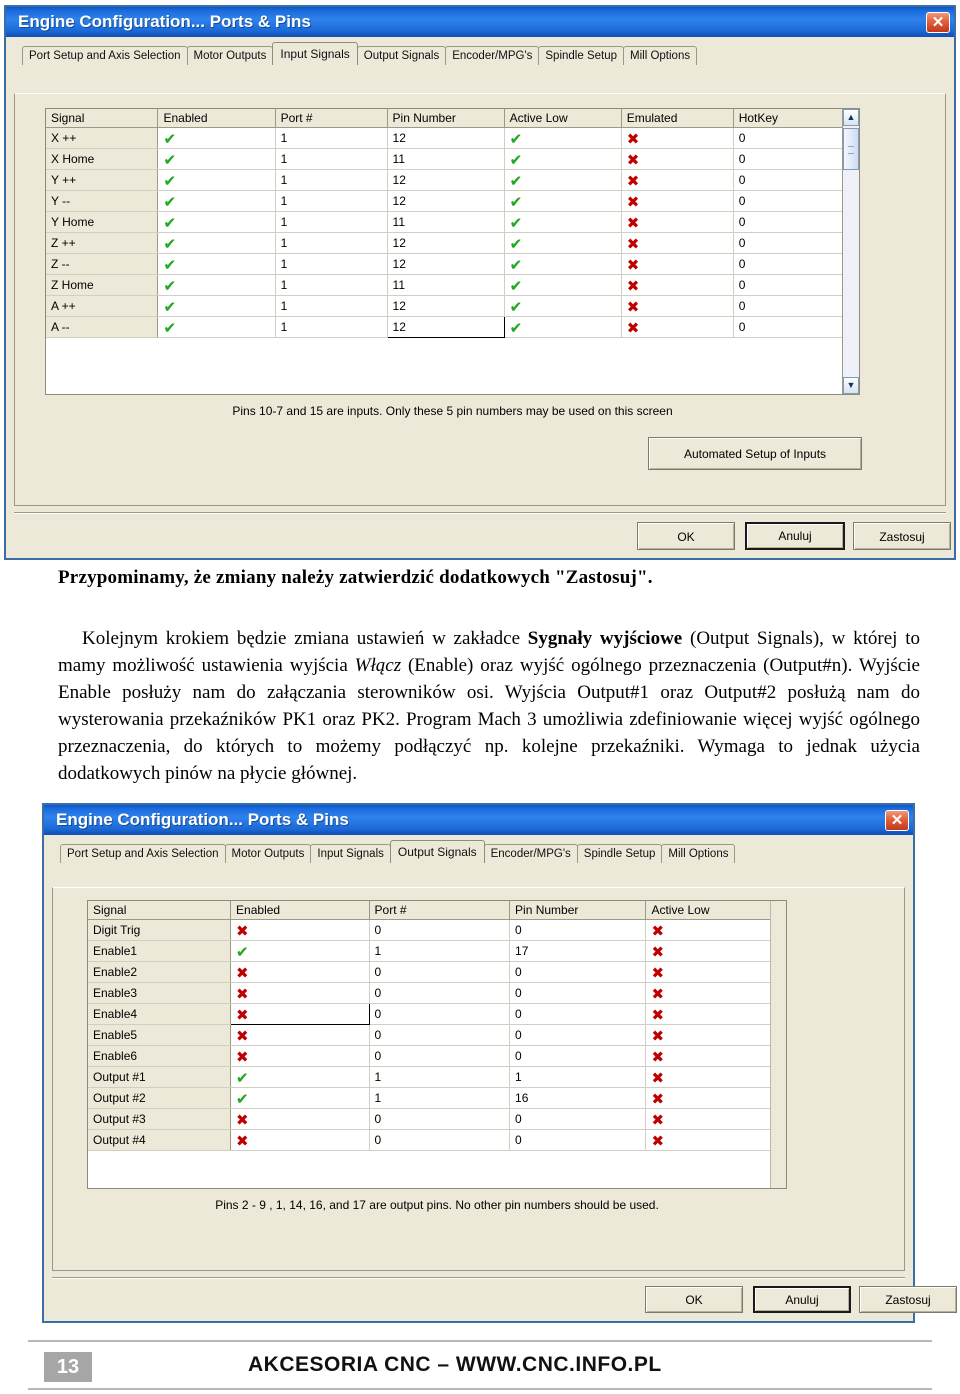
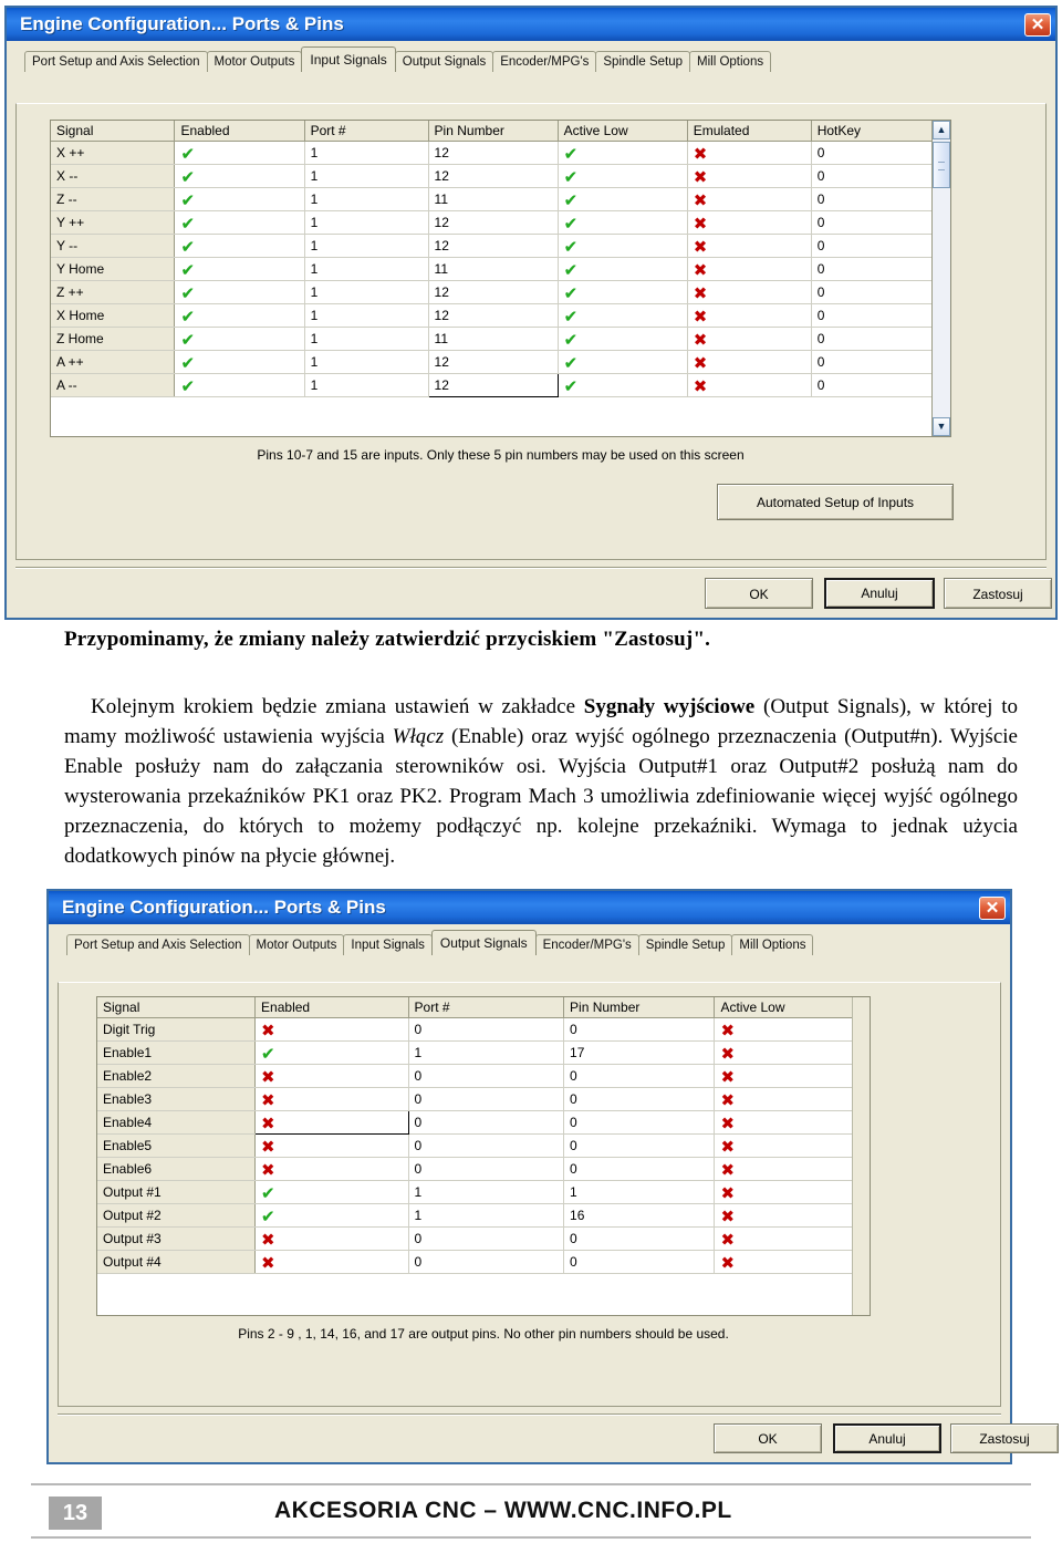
  Engine Configuration... Ports & Pins
  ✕
  Port Setup and Axis Selection
  Motor Outputs
  Input Signals
  Output Signals
  Encoder/MPG's
  Spindle Setup
  Mill Options
  Signal	Enabled	Port #	Pin Number	Active Low	Emulated	HotKey
  X ++	✔	1	12	✔	✖	0
+ X --	✔	1	12	✔	✖	0
- X Home	✔	1	11	✔	✖	0
+ Z --	✔	1	11	✔	✖	0
  Y ++	✔	1	12	✔	✖	0
  Y --	✔	1	12	✔	✖	0
  Y Home	✔	1	11	✔	✖	0
  Z ++	✔	1	12	✔	✖	0
- Z --	✔	1	12	✔	✖	0
+ X Home	✔	1	12	✔	✖	0
  Z Home	✔	1	11	✔	✖	0
  A ++	✔	1	12	✔	✖	0
  A --	✔	1	12	✔	✖	0
  ▲
  ▼
  Pins 10-7 and 15 are inputs. Only these 5 pin numbers may be used on this screen
  Automated Setup of Inputs
  OK
  Anuluj
  Zastosuj
- Przypominamy, że zmiany należy zatwierdzić dodatkowych "Zastosuj".
+ Przypominamy, że zmiany należy zatwierdzić przyciskiem "Zastosuj".
  Kolejnym krokiem będzie zmiana ustawień w zakładce Sygnały wyjściowe (Output Signals), w której to mamy możliwość ustawienia wyjścia Włącz (Enable) oraz wyjść ogólnego przeznaczenia (Output#n). Wyjście Enable posłuży nam do załączania sterowników osi. Wyjścia Output#1 oraz Output#2 posłużą nam do wysterowania przekaźników PK1 oraz PK2. Program Mach 3 umożliwia zdefiniowanie więcej wyjść ogólnego przeznaczenia, do których to możemy podłączyć np. kolejne przekaźniki. Wymaga to jednak użycia dodatkowych pinów na płycie głównej.
  Engine Configuration... Ports & Pins
  ✕
  Port Setup and Axis Selection
  Motor Outputs
  Input Signals
  Output Signals
  Encoder/MPG's
  Spindle Setup
  Mill Options
  Signal	Enabled	Port #	Pin Number	Active Low
  Digit Trig	✖	0	0	✖
  Enable1	✔	1	17	✖
  Enable2	✖	0	0	✖
  Enable3	✖	0	0	✖
  Enable4	✖	0	0	✖
  Enable5	✖	0	0	✖
  Enable6	✖	0	0	✖
  Output #1	✔	1	1	✖
  Output #2	✔	1	16	✖
  Output #3	✖	0	0	✖
  Output #4	✖	0	0	✖
  Pins 2 - 9 , 1, 14, 16, and 17 are output pins. No other pin numbers should be used.
  OK
  Anuluj
  Zastosuj
  13
  AKCESORIA CNC – WWW.CNC.INFO.PL
